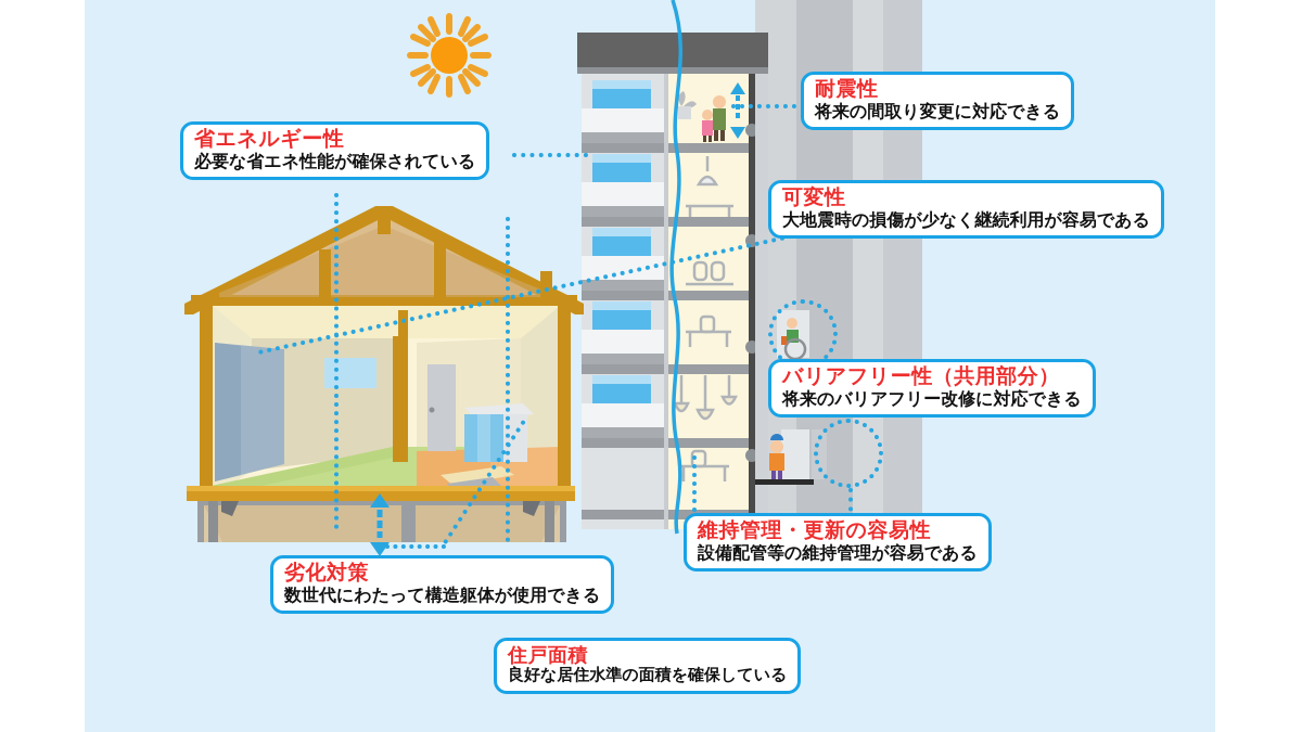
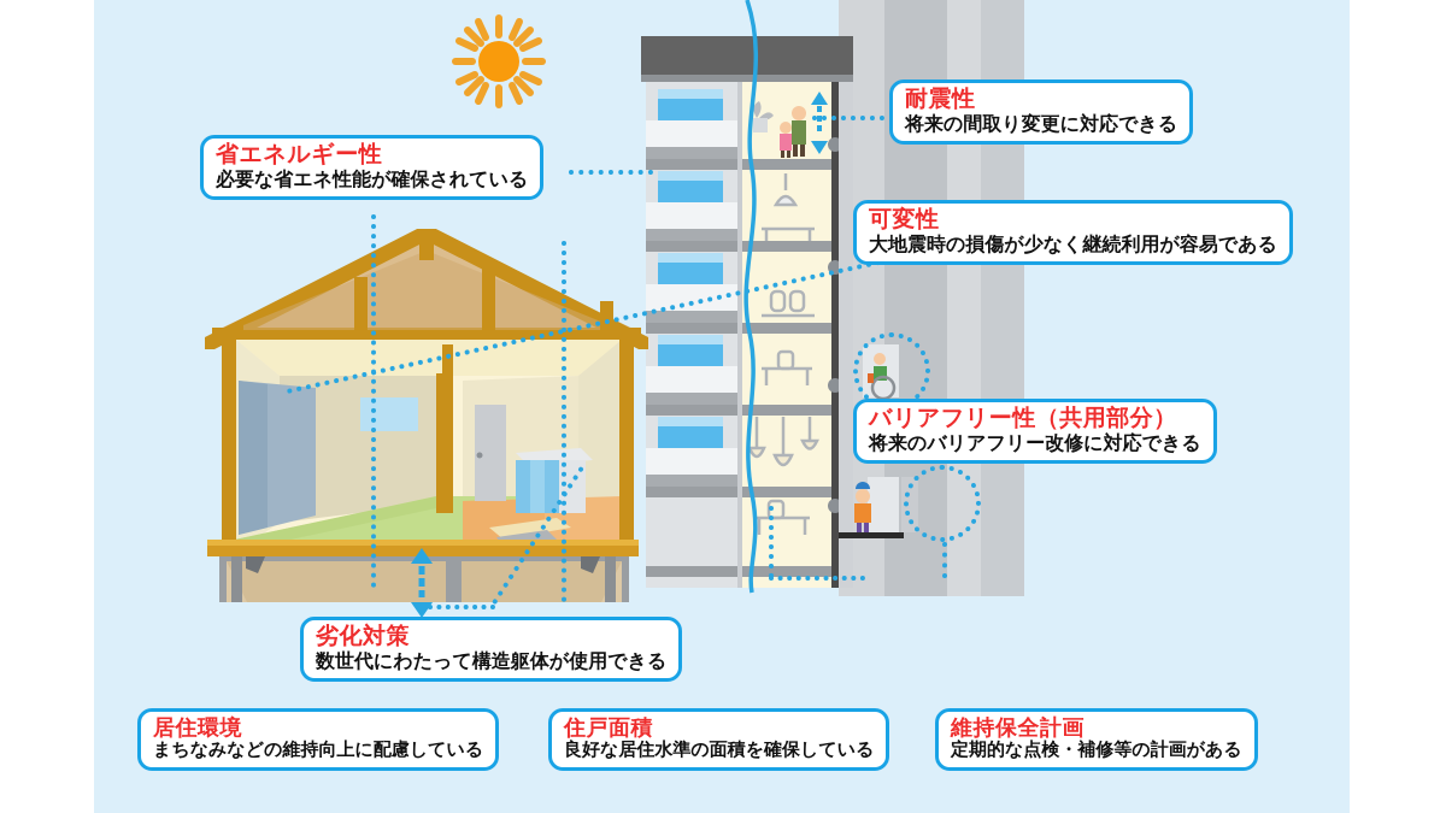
  省エネルギー性
  必要な省エネ性能が確保されている
  耐震性
  将来の間取り変更に対応できる
  可変性
  大地震時の損傷が少なく継続利用が容易である
  バリアフリー性（共用部分）
  将来のバリアフリー改修に対応できる
- 維持管理・更新の容易性
- 設備配管等の維持管理が容易である
  劣化対策
  数世代にわたって構造躯体が使用できる
+ 居住環境
+ まちなみなどの維持向上に配慮している
  住戸面積
  良好な居住水準の面積を確保している
+ 維持保全計画
+ 定期的な点検・補修等の計画がある
